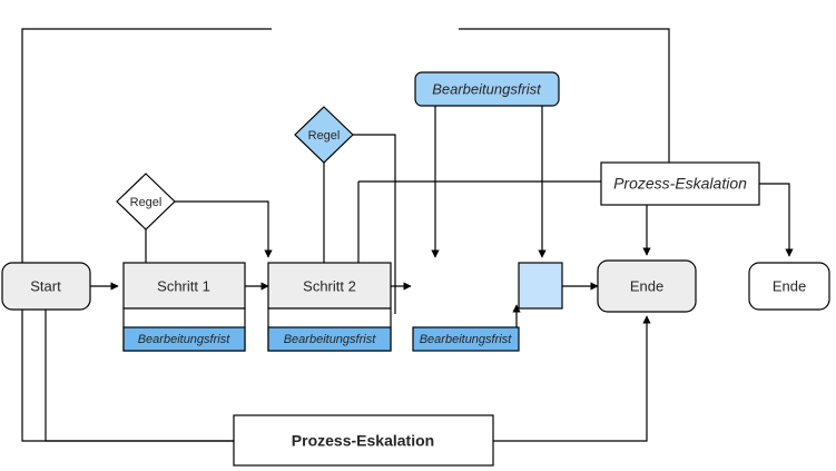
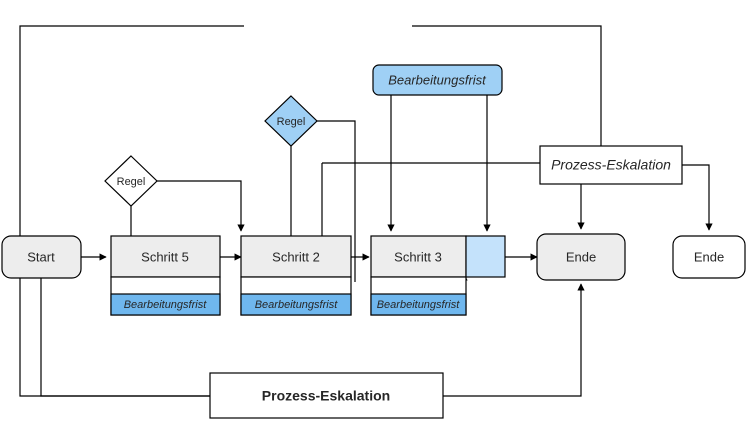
  Start
- Schritt 1
+ Schritt 5
  Bearbeitungsfrist
  Schritt 2
  Bearbeitungsfrist
+ Schritt 3
  Bearbeitungsfrist
  Regel
  Regel
  Bearbeitungsfrist
  Prozess-Eskalation
  Prozess-Eskalation
  Ende
  Ende
